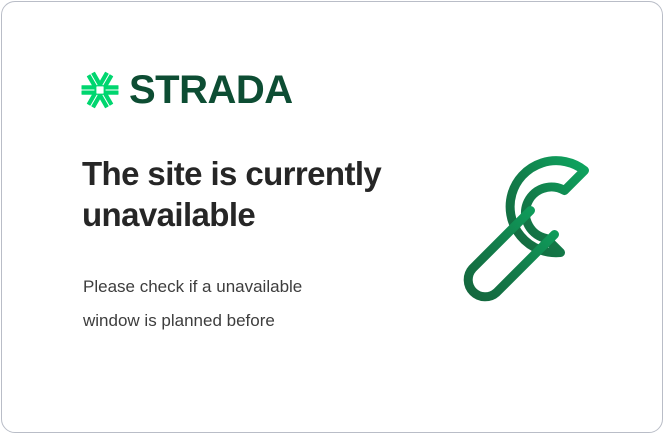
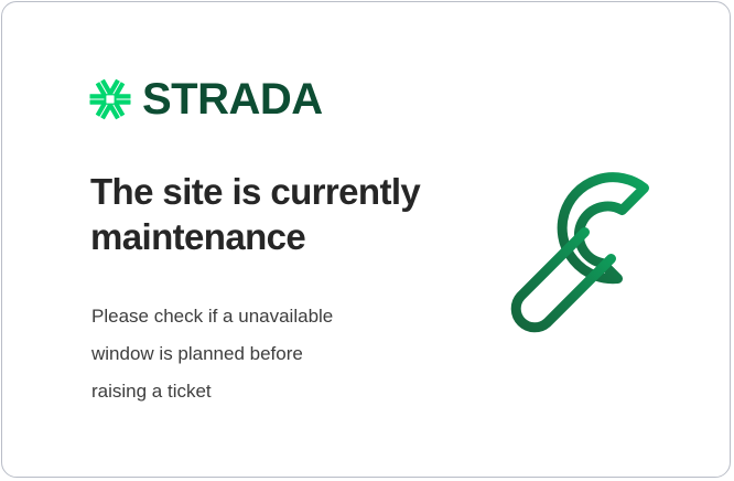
  STRADA
- The site is currently unavailable
+ The site is currently maintenance
  Please check if a unavailable
  window is planned before
+ raising a ticket
